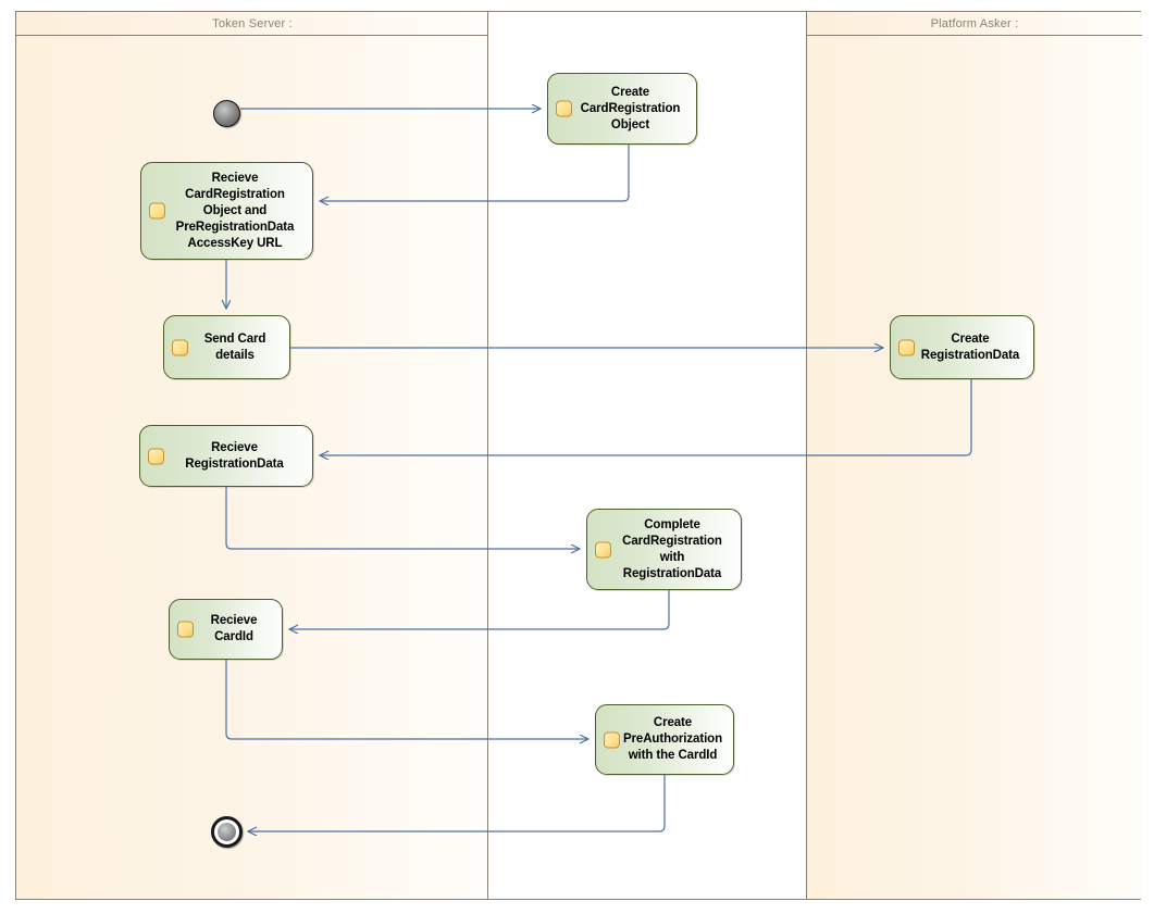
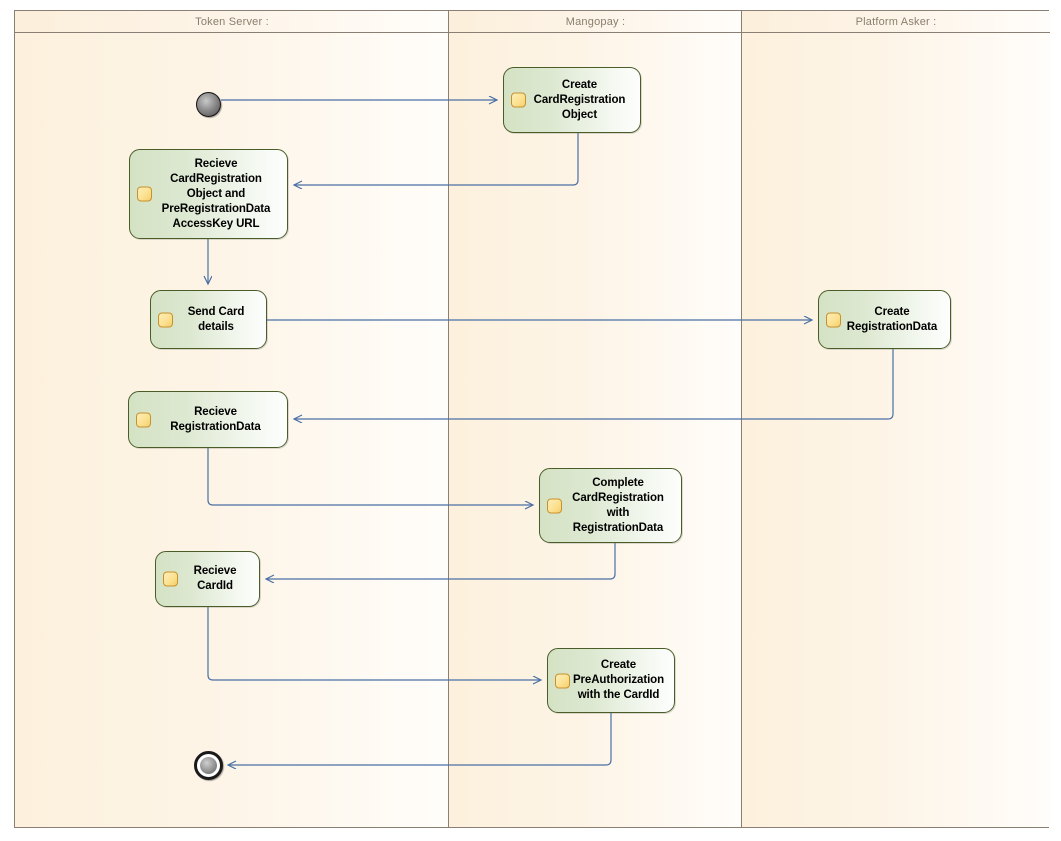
  Token Server :
+ Mangopay :
  Platform Asker :
  Create
  CardRegistration
  Object
  Recieve
  CardRegistration
  Object and
  PreRegistrationData
  AccessKey URL
  Send Card
  details
  Create
  RegistrationData
  Recieve
  RegistrationData
  Complete
  CardRegistration
  with
  RegistrationData
  Recieve
  CardId
  Create
  PreAuthorization
  with the CardId
